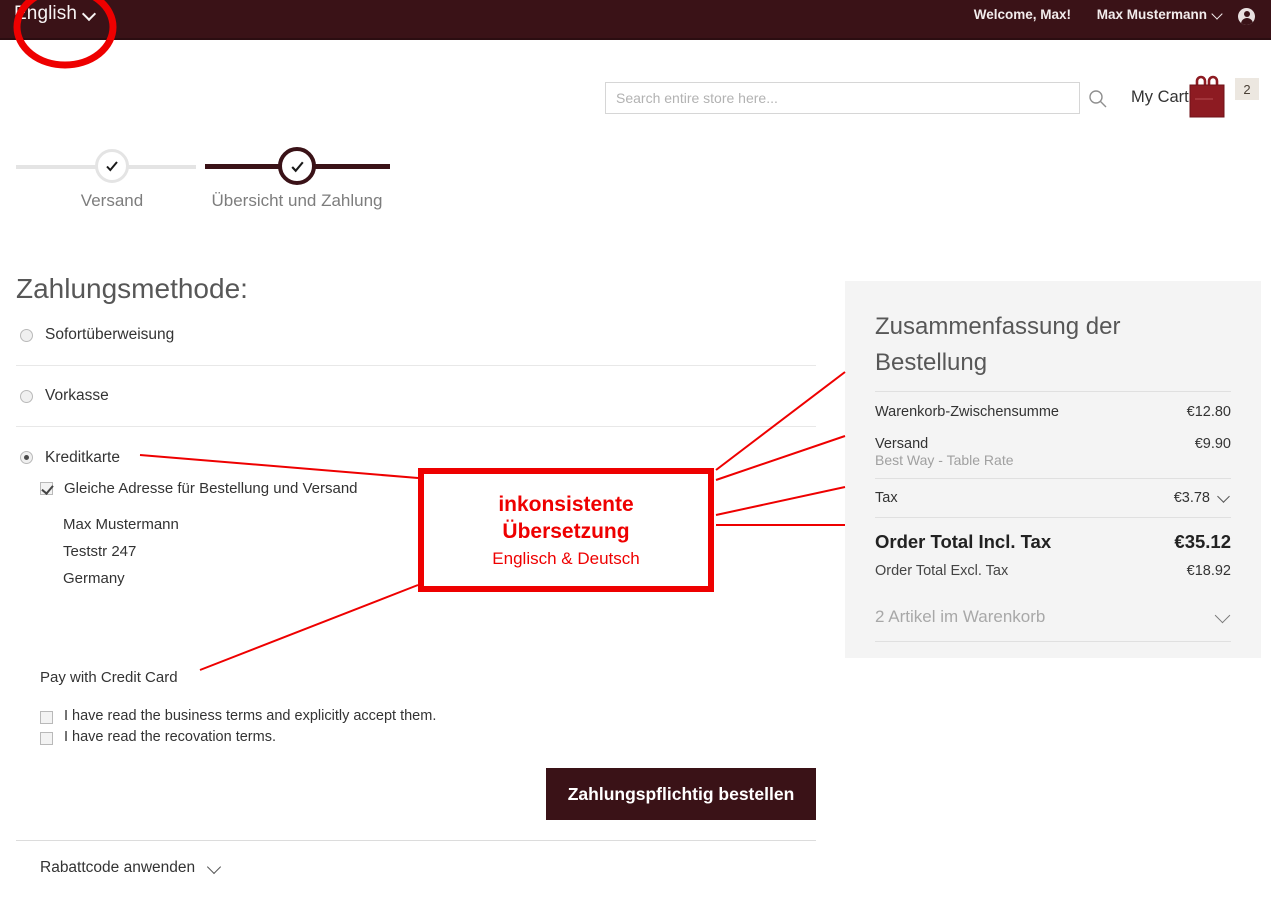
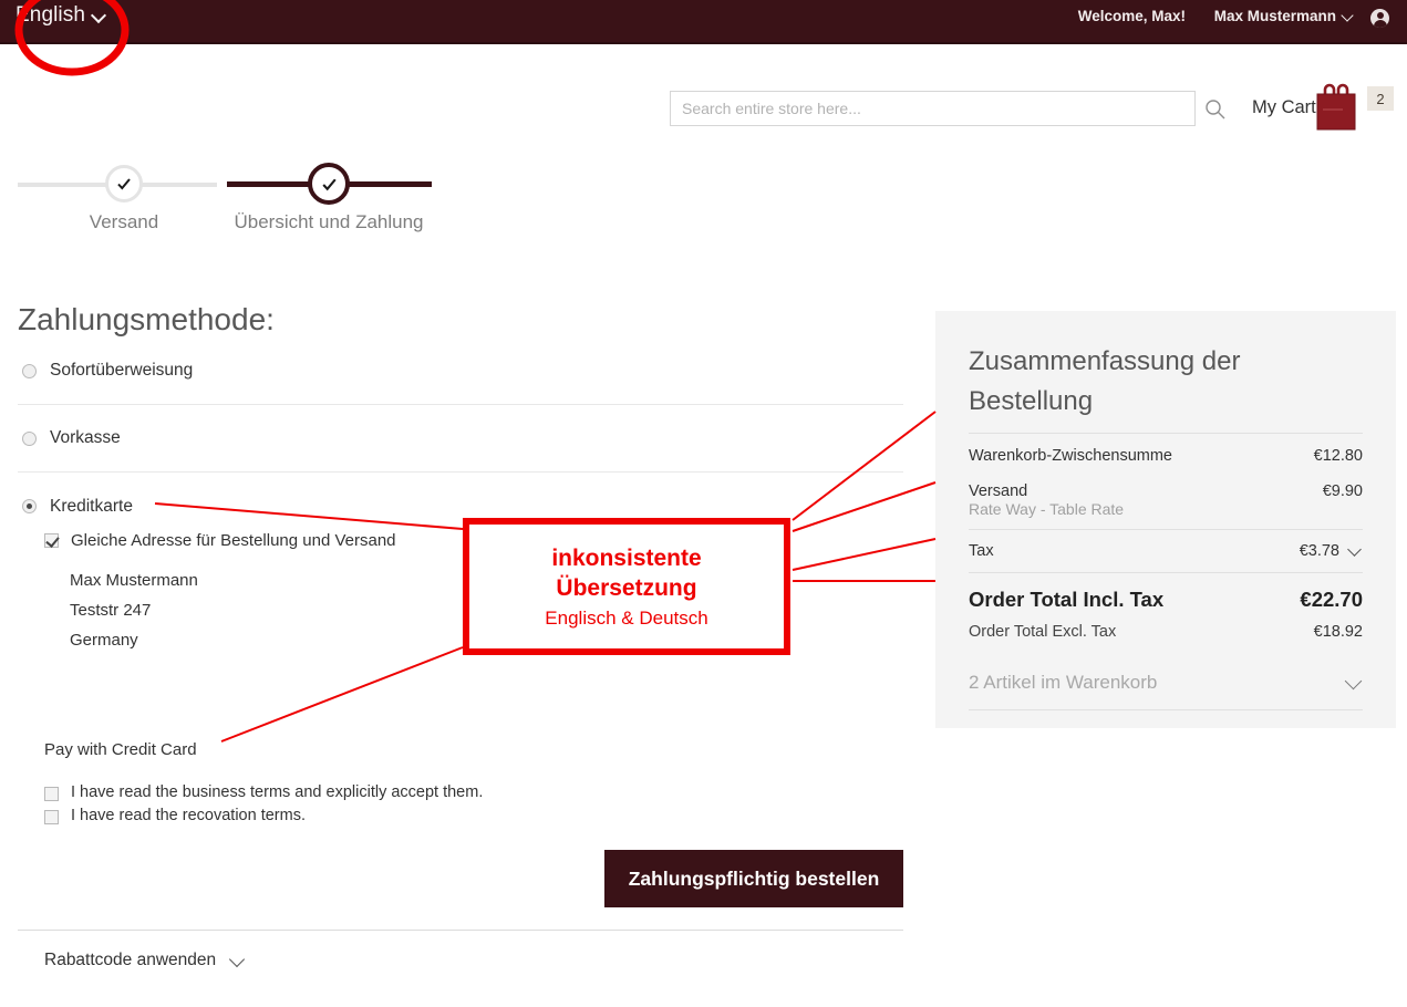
  nglish
  Welcome, Max!
  Max Mustermann
  Search entire store here...
  My Cart
  2
  Versand
  Übersicht und Zahlung
  Zahlungsmethode:
  Sofortüberweisung
  Vorkasse
  Kreditkarte
  Gleiche Adresse für Bestellung und Versand
  Max Mustermann
  Teststr 247
  Germany
  Pay with Credit Card
  I have read the business terms and explicitly accept them.
  I have read the recovation terms.
  Zahlungspflichtig bestellen
  Rabattcode anwenden
  Zusammenfassung der Bestellung
  Warenkorb-Zwischensumme
  €12.80
  Versand
  €9.90
- Best Way - Table Rate
+ Rate Way - Table Rate
  Tax
  €3.78
  Order Total Incl. Tax
- €35.12
+ €22.70
  Order Total Excl. Tax
  €18.92
  2 Artikel im Warenkorb
  inkonsistente
  Übersetzung
  Englisch & Deutsch
